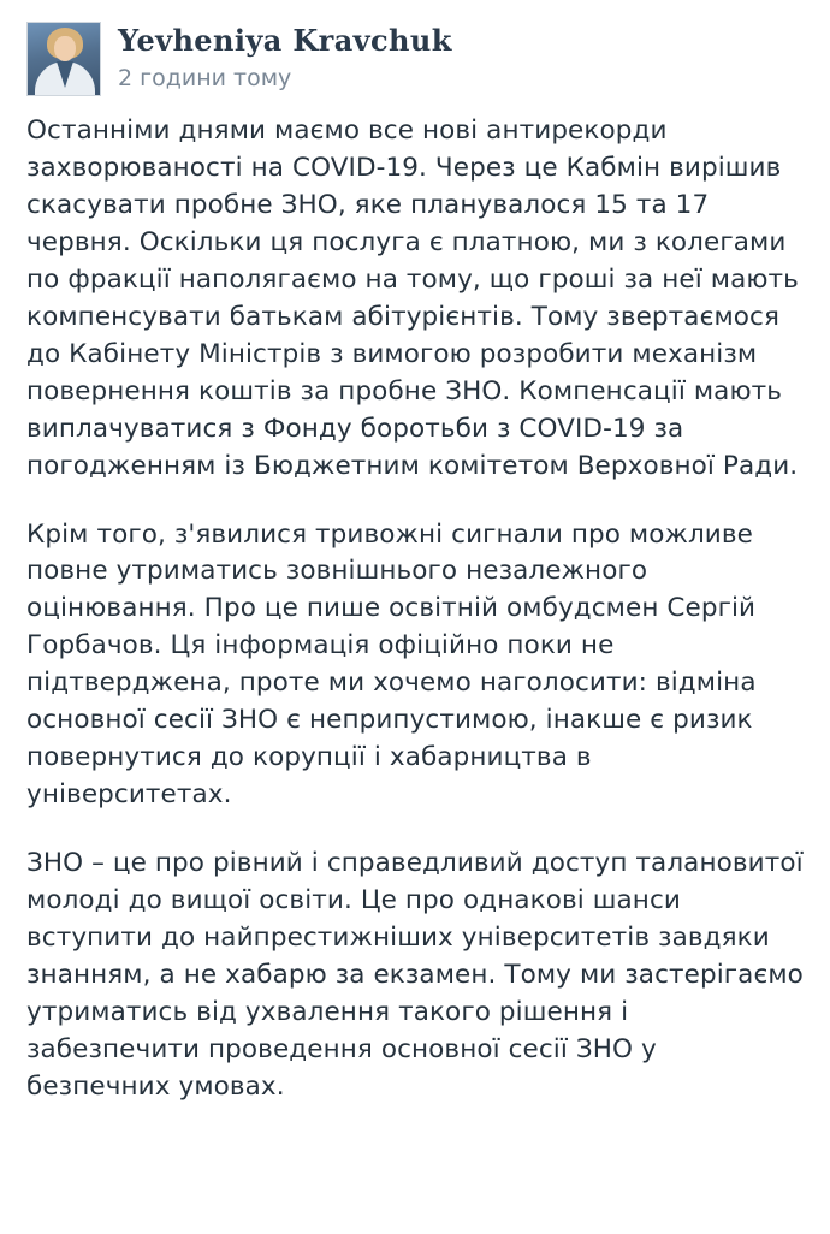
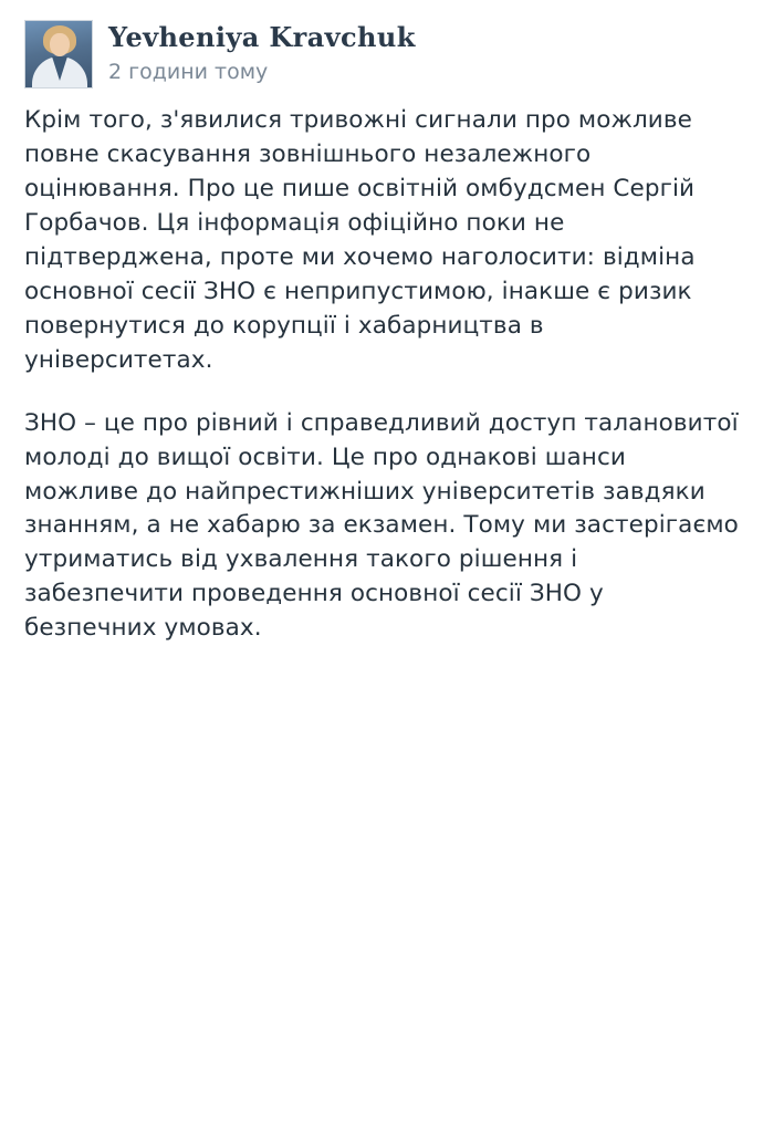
  Yevheniya Kravchuk
  2 години тому
- Останніми днями маємо все нові антирекорди захворюваності на COVID-19. Через це Кабмін вирішив скасувати пробне ЗНО, яке планувалося 15 та 17 червня. Оскільки ця послуга є платною, ми з колегами по фракції наполягаємо на тому, що гроші за неї мають компенсувати батькам абітурієнтів. Тому звертаємося до Кабінету Міністрів з вимогою розробити механізм повернення коштів за пробне ЗНО. Компенсації мають виплачуватися з Фонду боротьби з COVID-19 за погодженням із Бюджетним комітетом Верховної Ради.
- Крім того, з'явилися тривожні сигнали про можливе повне утриматись зовнішнього незалежного оцінювання. Про це пише освітній омбудсмен Сергій Горбачов. Ця інформація офіційно поки не підтверджена, проте ми хочемо наголосити: відміна основної сесії ЗНО є неприпустимою, інакше є ризик повернутися до корупції і хабарництва в університетах.
+ Крім того, з'явилися тривожні сигнали про можливе повне скасування зовнішнього незалежного оцінювання. Про це пише освітній омбудсмен Сергій Горбачов. Ця інформація офіційно поки не підтверджена, проте ми хочемо наголосити: відміна основної сесії ЗНО є неприпустимою, інакше є ризик повернутися до корупції і хабарництва в університетах.
- ЗНО – це про рівний і справедливий доступ талановитої молоді до вищої освіти. Це про однакові шанси вступити до найпрестижніших університетів завдяки знанням, а не хабарю за екзамен. Тому ми застерігаємо утриматись від ухвалення такого рішення і забезпечити проведення основної сесії ЗНО у безпечних умовах.
+ ЗНО – це про рівний і справедливий доступ талановитої молоді до вищої освіти. Це про однакові шанси можливе до найпрестижніших університетів завдяки знанням, а не хабарю за екзамен. Тому ми застерігаємо утриматись від ухвалення такого рішення і забезпечити проведення основної сесії ЗНО у безпечних умовах.
